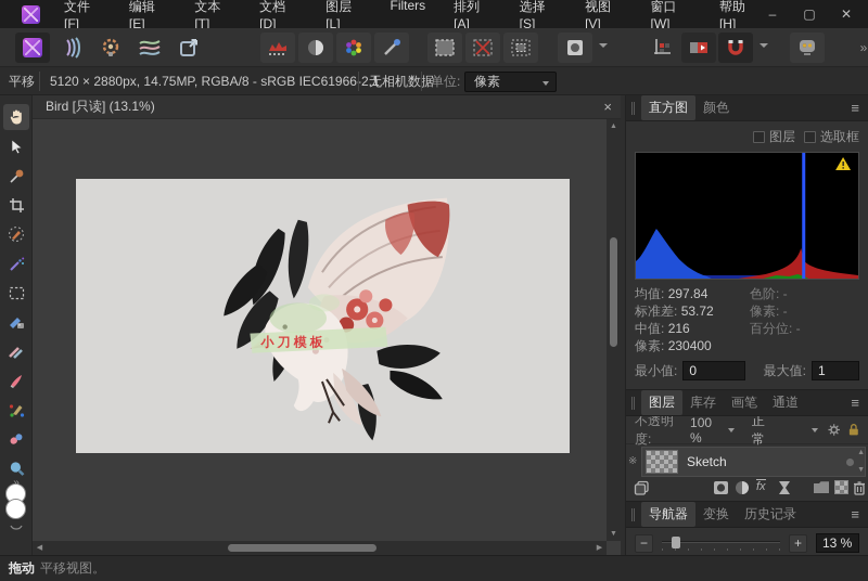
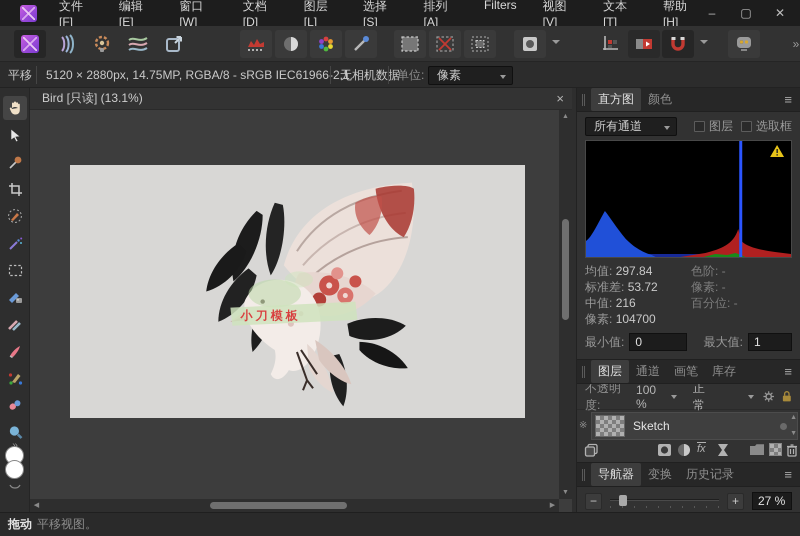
  文件[F]
  编辑[E]
- 文本[T]
+ 窗口[W]
  文档[D]
  图层[L]
- Filters
+ 选择[S]
  排列[A]
- 选择[S]
+ Filters
  视图[V]
- 窗口[W]
+ 文本[T]
  帮助[H]
  –
  ▢
  ✕
  »
  平移
  5120 × 2880px, 14.75MP, RGBA/8 - sRGB IEC619662.1
  无相机数据
  单位:
  像素
  »
  Bird [只读] (13.1%)
  ×
  小刀模板
  直方图
  颜色
  ≡
+ 所有通道
  图层
  选取框
  均值: 297.84
  标准差: 53.72
  中值: 216
- 像素: 230400
+ 像素: 104700
  色阶: -
  像素: -
  百分位: -
  最小值:
  0
  最大值:
  1
  图层
- 库存
+ 通道
  画笔
- 通道
+ 库存
  ≡
  不透明度:
  100 %
  正常
  ※
  Sketch
  fx
  导航器
  变换
  历史记录
  ≡
  −
  +
- 13 %
+ 27 %
  拖动
  平移视图。
